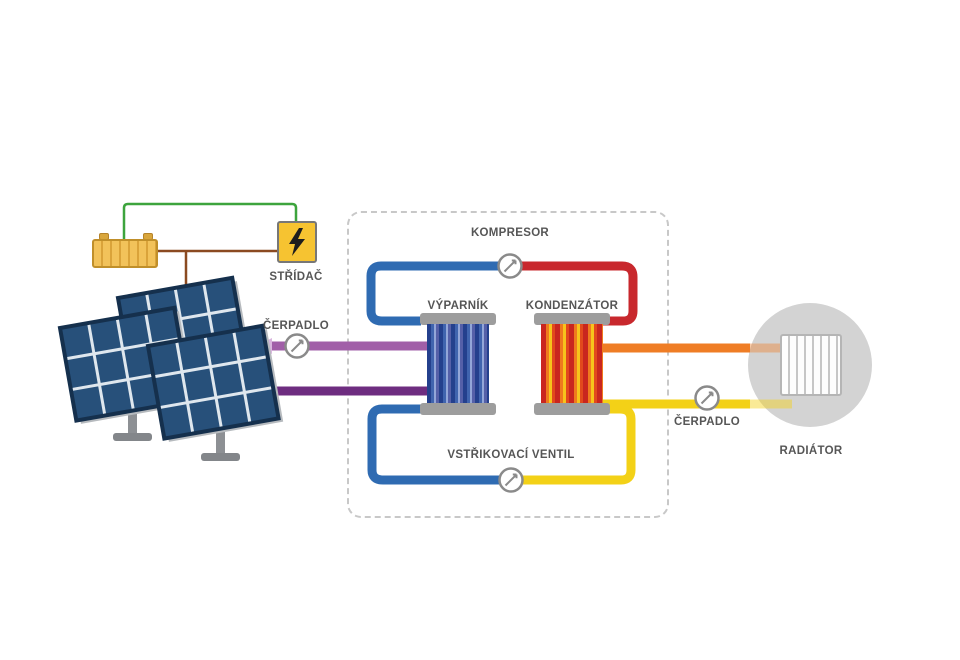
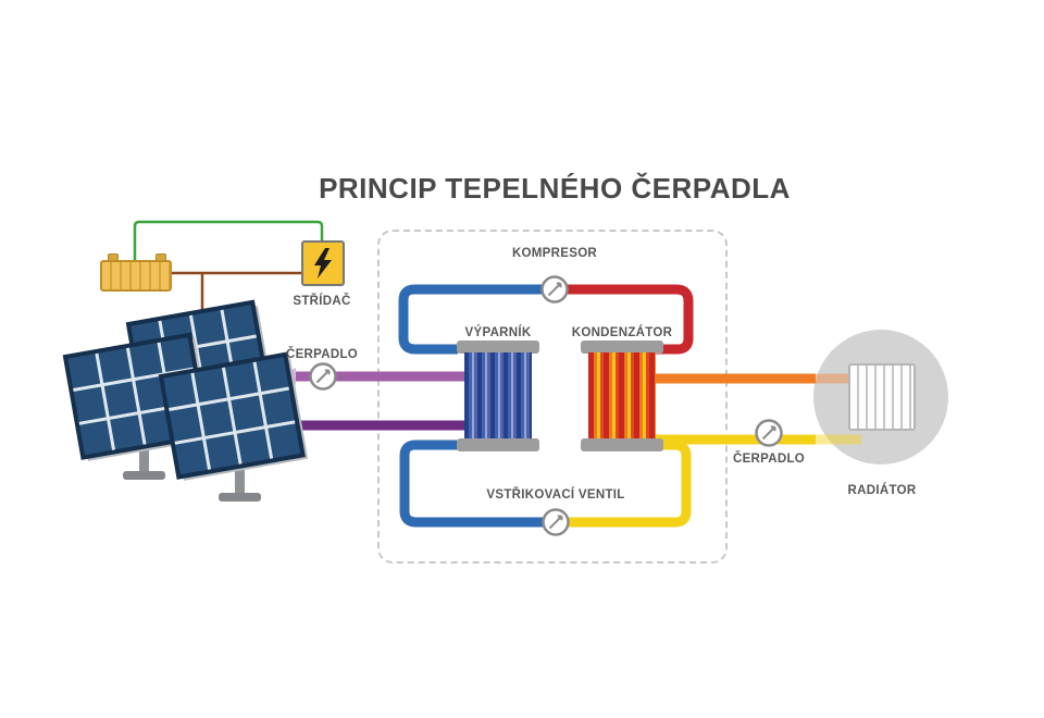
+ PRINCIP TEPELNÉHO ČERPADLA
  KOMPRESOR
  VÝPARNÍK
  KONDENZÁTOR
  VSTŘIKOVACÍ VENTIL
  ČERPADLO
  ČERPADLO
  STŘÍDAČ
  RADIÁTOR
